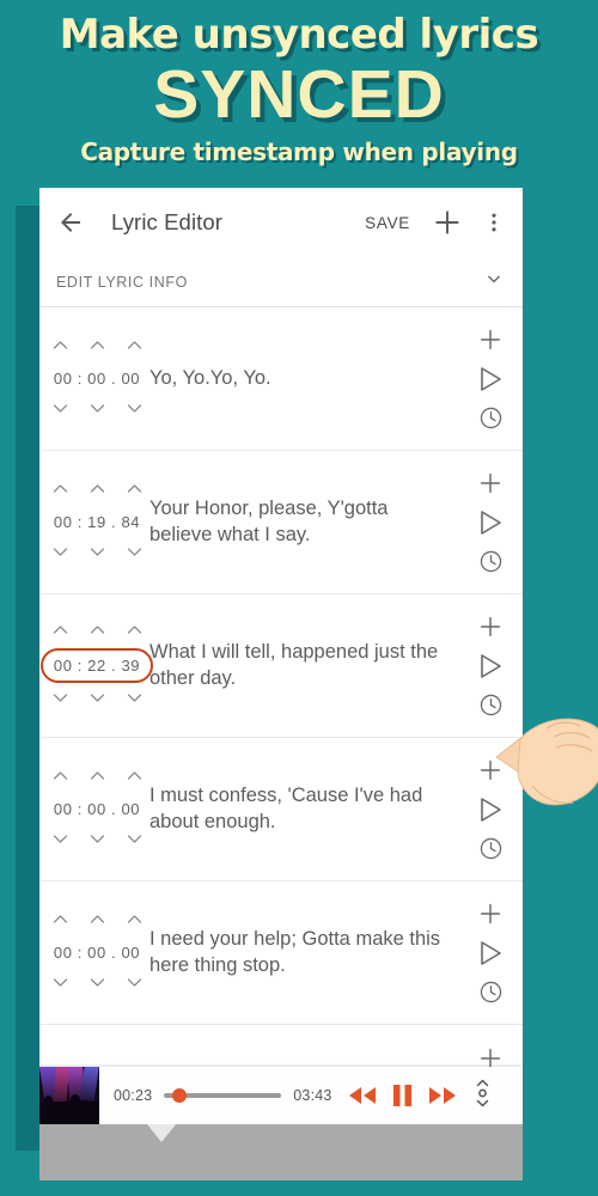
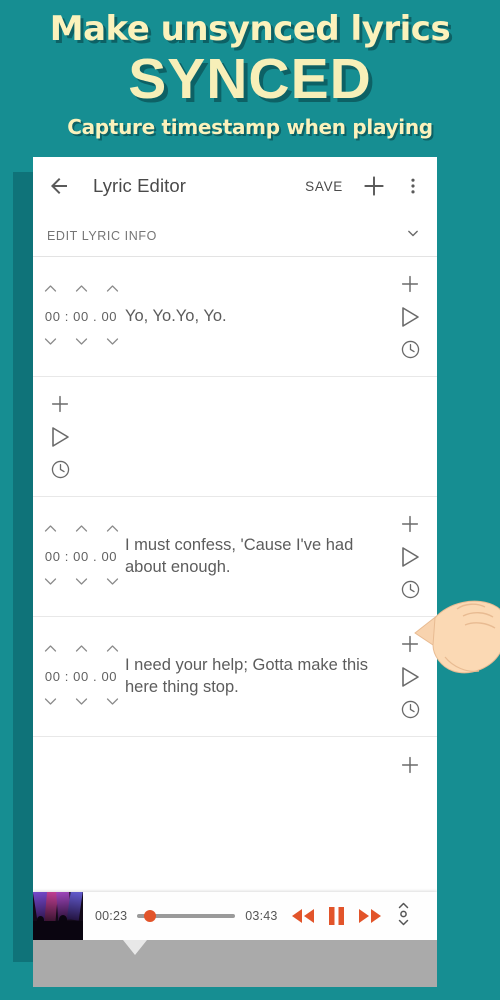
  Make unsynced lyrics
  SYNCED
  Capture timestamp when playing
  Lyric Editor
  SAVE
  EDIT LYRIC INFO
  00 : 00 . 00
  Yo, Yo.Yo, Yo.
- 00 : 19 . 84
- Your Honor, please, Y'gotta believe what I say.
- 00 : 22 . 39
- What I will tell, happened just the other day.
  00 : 00 . 00
  I must confess, 'Cause I've had about enough.
  00 : 00 . 00
  I need your help; Gotta make this here thing stop.
  00:23
  03:43
